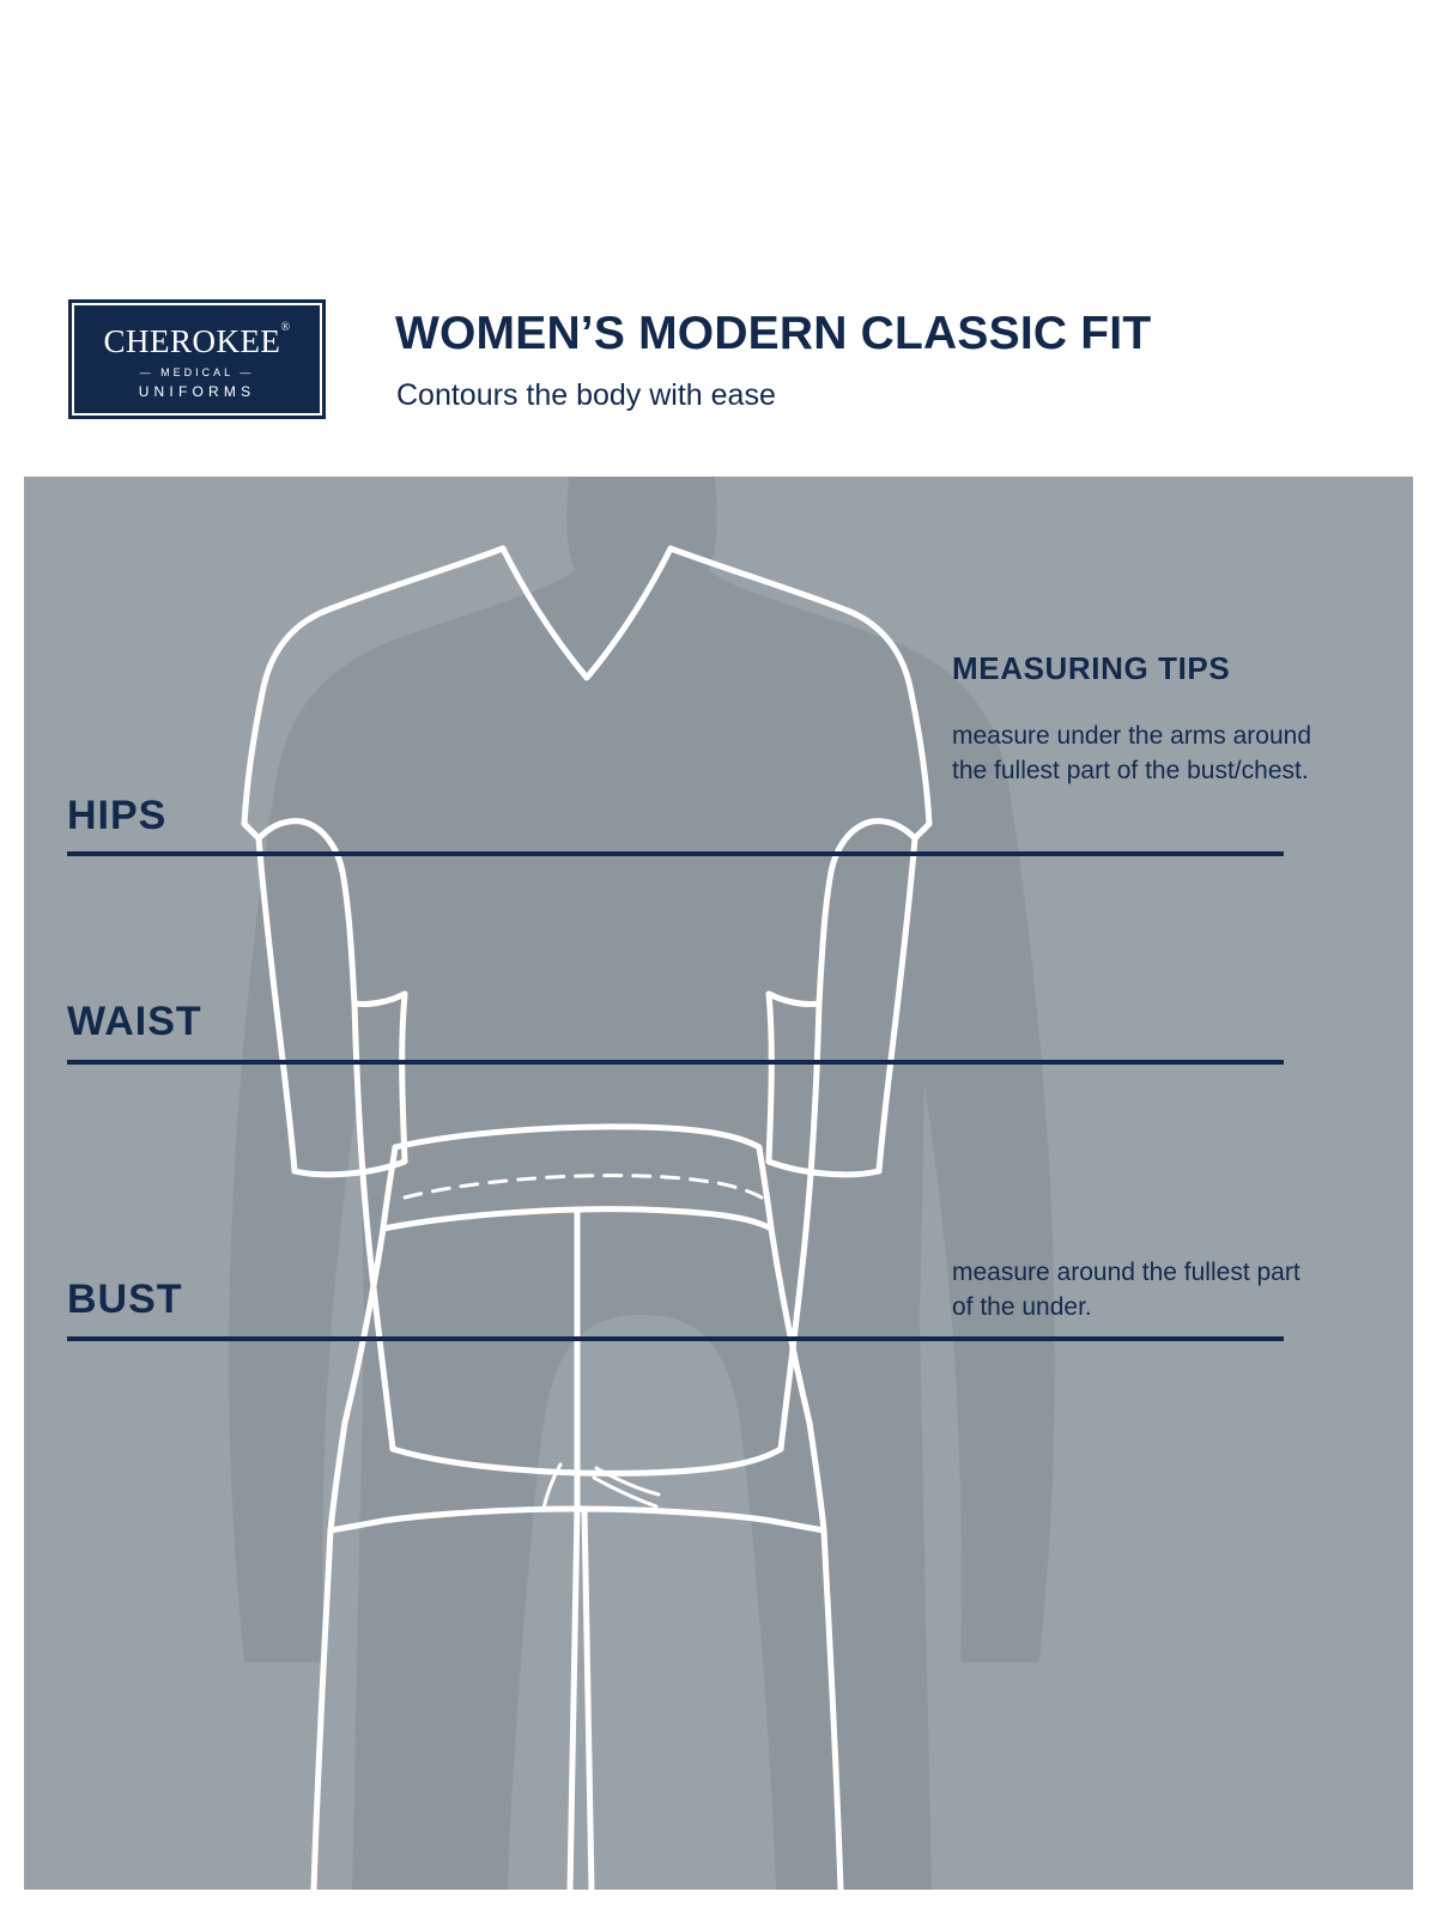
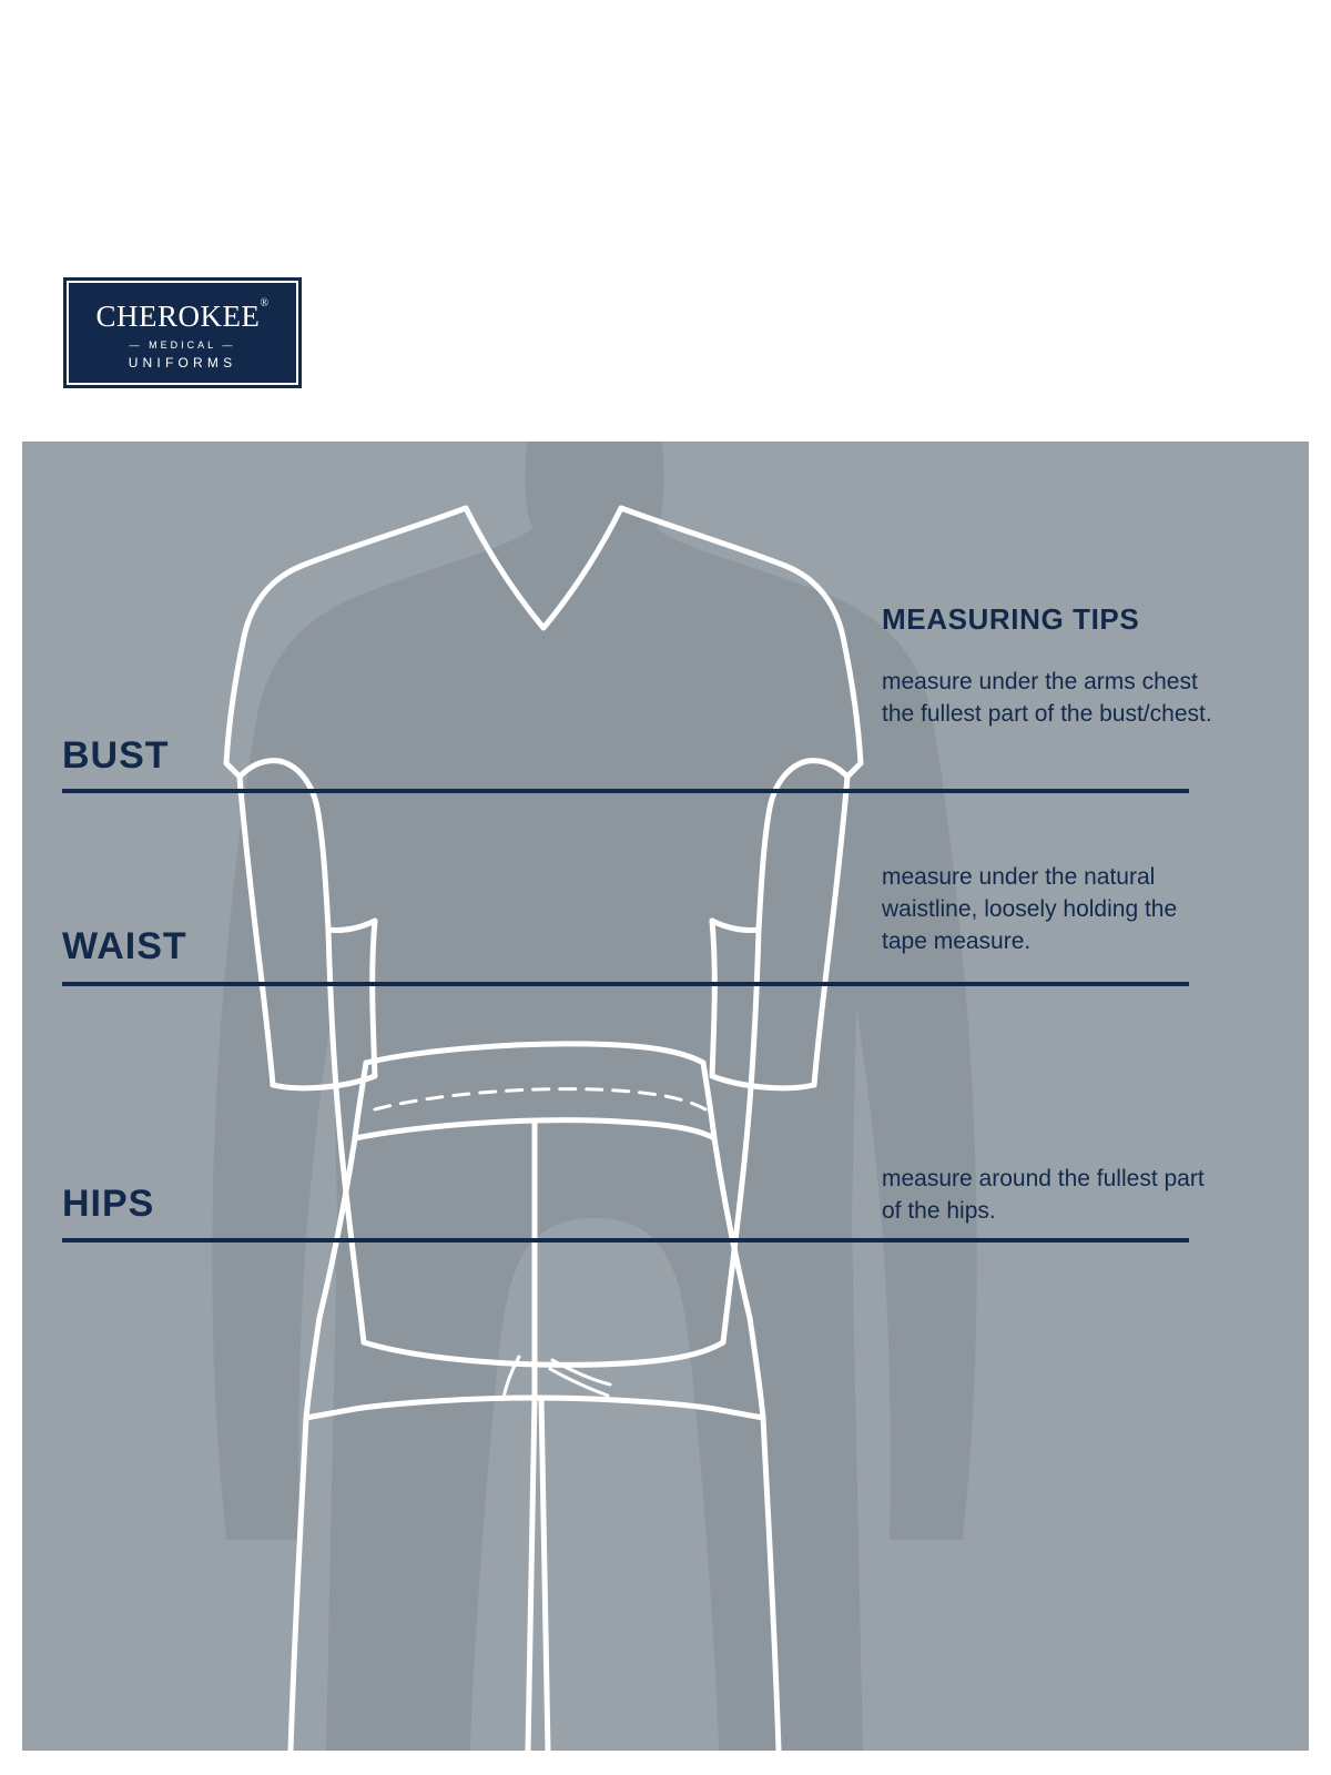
  CHEROKEE®
  — MEDICAL —
  UNIFORMS
- WOMEN’S MODERN CLASSIC FIT
- Contours the body with ease
- HIPS
+ BUST
  WAIST
- BUST
+ HIPS
  MEASURING TIPS
- measure under the arms around the fullest part of the bust/chest.
+ measure under the arms chest the fullest part of the bust/chest.
+ measure under the natural waistline, loosely holding the tape measure.
- measure around the fullest part of the under.
+ measure around the fullest part of the hips.
